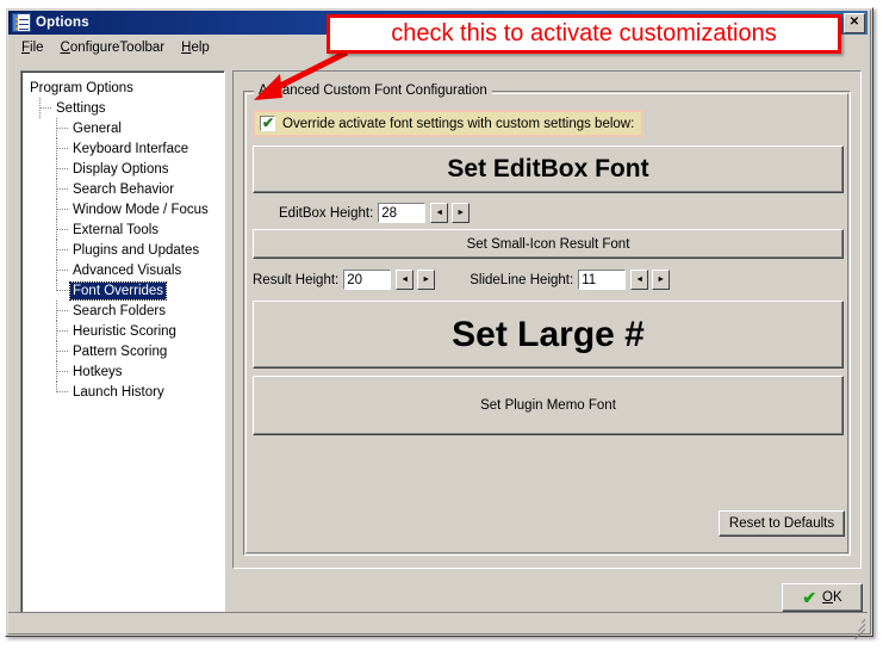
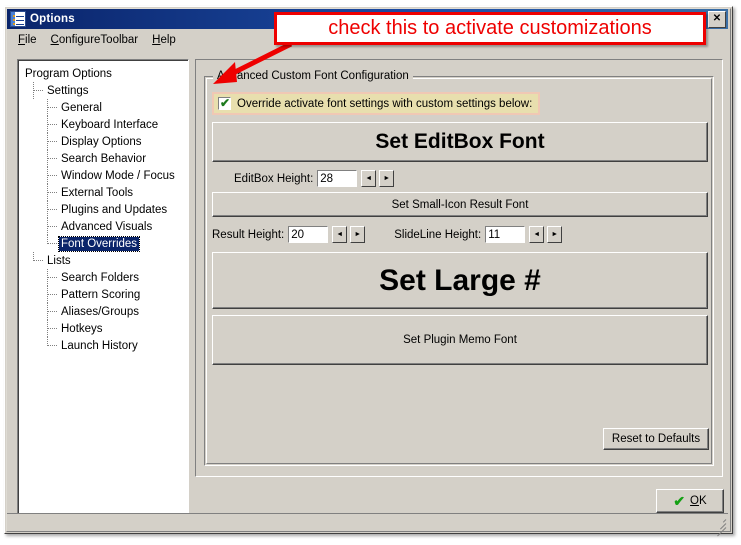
  Options
  ✕
  File
  ConfigureToolbar
  Help
  Program Options
  Settings
  General
  Keyboard Interface
  Display Options
  Search Behavior
  Window Mode / Focus
  External Tools
  Plugins and Updates
  Advanced Visuals
  Font Overrides
+ Lists
  Search Folders
- Heuristic Scoring
  Pattern Scoring
+ Aliases/Groups
  Hotkeys
  Launch History
  Aanced Custom Font Configuration
  ✔
  Override activate font settings with custom settings below:
  Set EditBox Font
  EditBox Height:
  28
  Set Small-Icon Result Font
  Result Height:
  20
  SlideLine Height:
  11
  Set Large #
  Set Plugin Memo Font
  Reset to Defaults
  ✔
  OK
  check this to activate customizations
